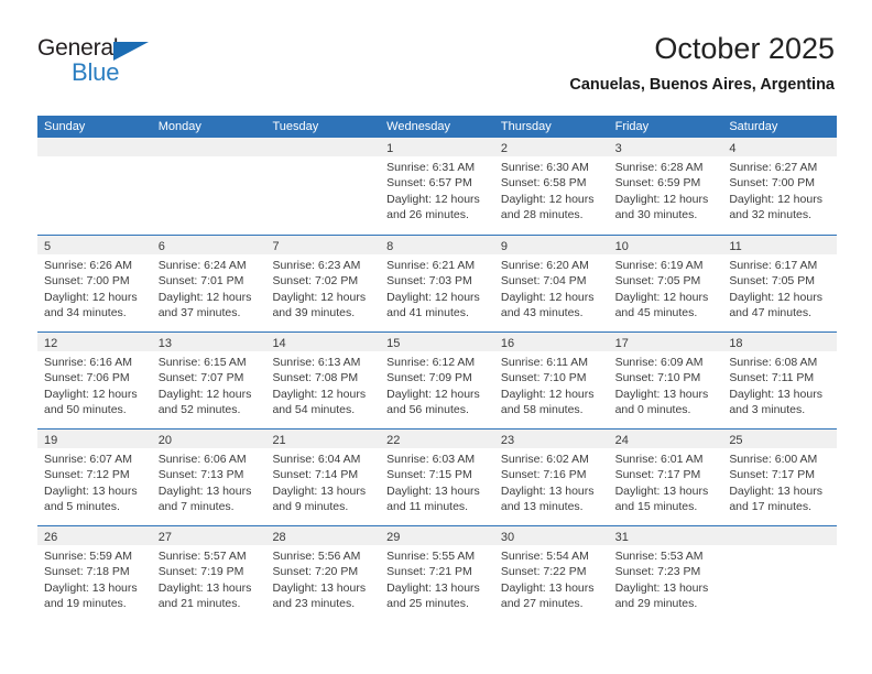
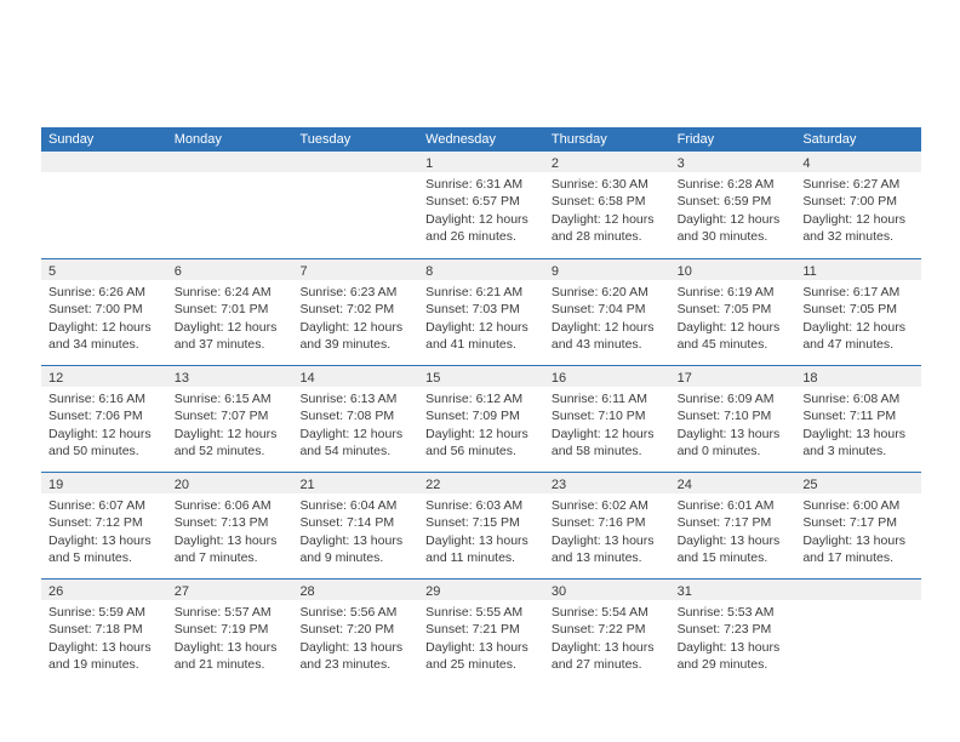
- General
- Blue
- October 2025
- Canuelas, Buenos Aires, Argentina
  Sunday
  Monday
  Tuesday
  Wednesday
  Thursday
  Friday
  Saturday
  1
  Sunrise: 6:31 AM
  Sunset: 6:57 PM
  Daylight: 12 hours
  and 26 minutes.
  2
  Sunrise: 6:30 AM
  Sunset: 6:58 PM
  Daylight: 12 hours
  and 28 minutes.
  3
  Sunrise: 6:28 AM
  Sunset: 6:59 PM
  Daylight: 12 hours
  and 30 minutes.
  4
  Sunrise: 6:27 AM
  Sunset: 7:00 PM
  Daylight: 12 hours
  and 32 minutes.
  5
  Sunrise: 6:26 AM
  Sunset: 7:00 PM
  Daylight: 12 hours
  and 34 minutes.
  6
  Sunrise: 6:24 AM
  Sunset: 7:01 PM
  Daylight: 12 hours
  and 37 minutes.
  7
  Sunrise: 6:23 AM
  Sunset: 7:02 PM
  Daylight: 12 hours
  and 39 minutes.
  8
  Sunrise: 6:21 AM
  Sunset: 7:03 PM
  Daylight: 12 hours
  and 41 minutes.
  9
  Sunrise: 6:20 AM
  Sunset: 7:04 PM
  Daylight: 12 hours
  and 43 minutes.
  10
  Sunrise: 6:19 AM
  Sunset: 7:05 PM
  Daylight: 12 hours
  and 45 minutes.
  11
  Sunrise: 6:17 AM
  Sunset: 7:05 PM
  Daylight: 12 hours
  and 47 minutes.
  12
  Sunrise: 6:16 AM
  Sunset: 7:06 PM
  Daylight: 12 hours
  and 50 minutes.
  13
  Sunrise: 6:15 AM
  Sunset: 7:07 PM
  Daylight: 12 hours
  and 52 minutes.
  14
  Sunrise: 6:13 AM
  Sunset: 7:08 PM
  Daylight: 12 hours
  and 54 minutes.
  15
  Sunrise: 6:12 AM
  Sunset: 7:09 PM
  Daylight: 12 hours
  and 56 minutes.
  16
  Sunrise: 6:11 AM
  Sunset: 7:10 PM
  Daylight: 12 hours
  and 58 minutes.
  17
  Sunrise: 6:09 AM
  Sunset: 7:10 PM
  Daylight: 13 hours
  and 0 minutes.
  18
  Sunrise: 6:08 AM
  Sunset: 7:11 PM
  Daylight: 13 hours
  and 3 minutes.
  19
  Sunrise: 6:07 AM
  Sunset: 7:12 PM
  Daylight: 13 hours
  and 5 minutes.
  20
  Sunrise: 6:06 AM
  Sunset: 7:13 PM
  Daylight: 13 hours
  and 7 minutes.
  21
  Sunrise: 6:04 AM
  Sunset: 7:14 PM
  Daylight: 13 hours
  and 9 minutes.
  22
  Sunrise: 6:03 AM
  Sunset: 7:15 PM
  Daylight: 13 hours
  and 11 minutes.
  23
  Sunrise: 6:02 AM
  Sunset: 7:16 PM
  Daylight: 13 hours
  and 13 minutes.
  24
  Sunrise: 6:01 AM
  Sunset: 7:17 PM
  Daylight: 13 hours
  and 15 minutes.
  25
  Sunrise: 6:00 AM
  Sunset: 7:17 PM
  Daylight: 13 hours
  and 17 minutes.
  26
  Sunrise: 5:59 AM
  Sunset: 7:18 PM
  Daylight: 13 hours
  and 19 minutes.
  27
  Sunrise: 5:57 AM
  Sunset: 7:19 PM
  Daylight: 13 hours
  and 21 minutes.
  28
  Sunrise: 5:56 AM
  Sunset: 7:20 PM
  Daylight: 13 hours
  and 23 minutes.
  29
  Sunrise: 5:55 AM
  Sunset: 7:21 PM
  Daylight: 13 hours
  and 25 minutes.
  30
  Sunrise: 5:54 AM
  Sunset: 7:22 PM
  Daylight: 13 hours
  and 27 minutes.
  31
  Sunrise: 5:53 AM
  Sunset: 7:23 PM
  Daylight: 13 hours
  and 29 minutes.
